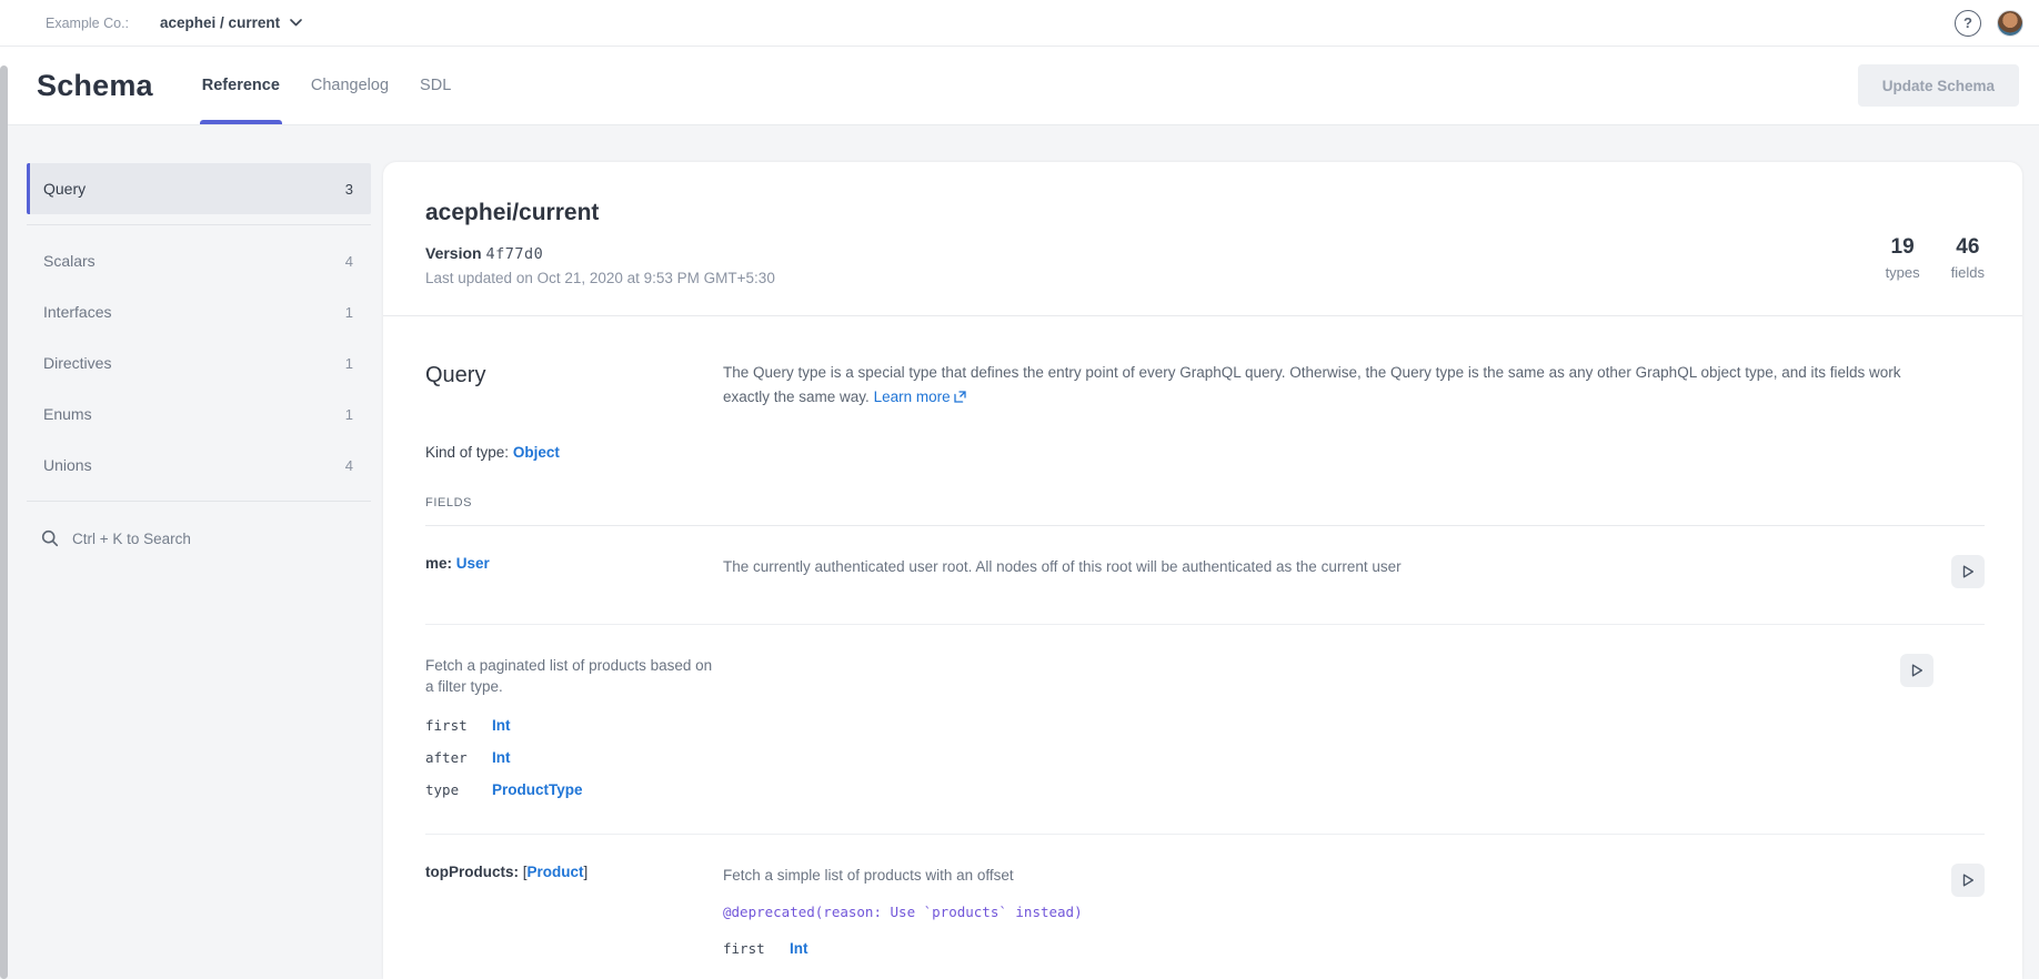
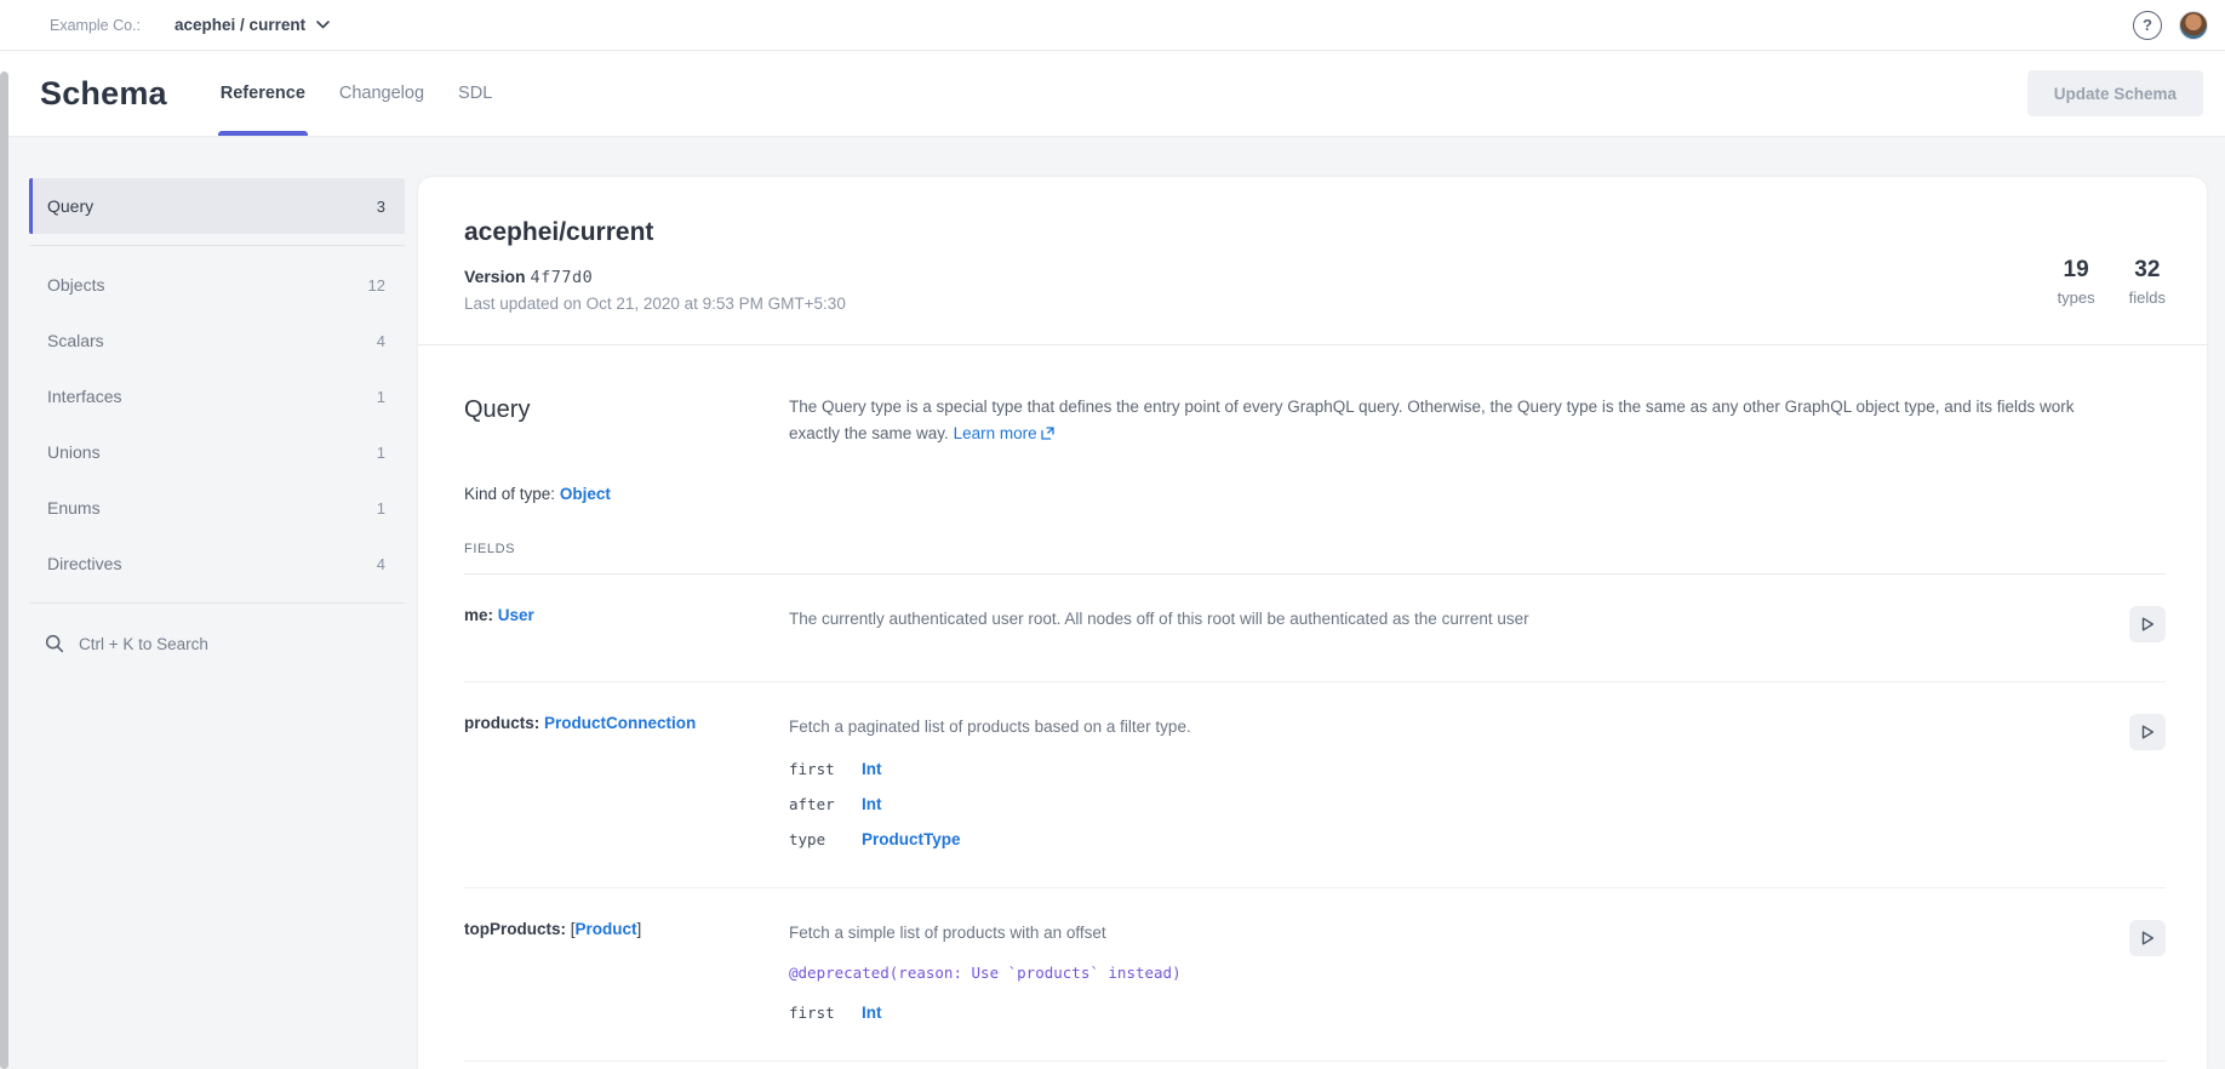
  Example Co.:
  acephei / current
  ?
  Schema
  Reference
  Changelog
  SDL
  Update Schema
  Query
  3
+ Objects
+ 12
  Scalars
  4
  Interfaces
  1
- Directives
+ Unions
  1
  Enums
  1
- Unions
+ Directives
  4
  Ctrl + K to Search
  acephei/current
  Version 4f77d0
  Last updated on Oct 21, 2020 at 9:53 PM GMT+5:30
  19
  types
- 46
+ 32
  fields
  Query
  The Query type is a special type that defines the entry point of every GraphQL query. Otherwise, the Query type is the same as any other GraphQL object type, and its fields work exactly the same way. Learn more
  Kind of type: Object
  FIELDS
  me: User
  The currently authenticated user root. All nodes off of this root will be authenticated as the current user
+ products: ProductConnection
  Fetch a paginated list of products based on a filter type.
  first
  Int
  after
  Int
  type
  ProductType
  topProducts: [Product]
  Fetch a simple list of products with an offset
  @deprecated(reason: Use `products` instead)
  first
  Int
